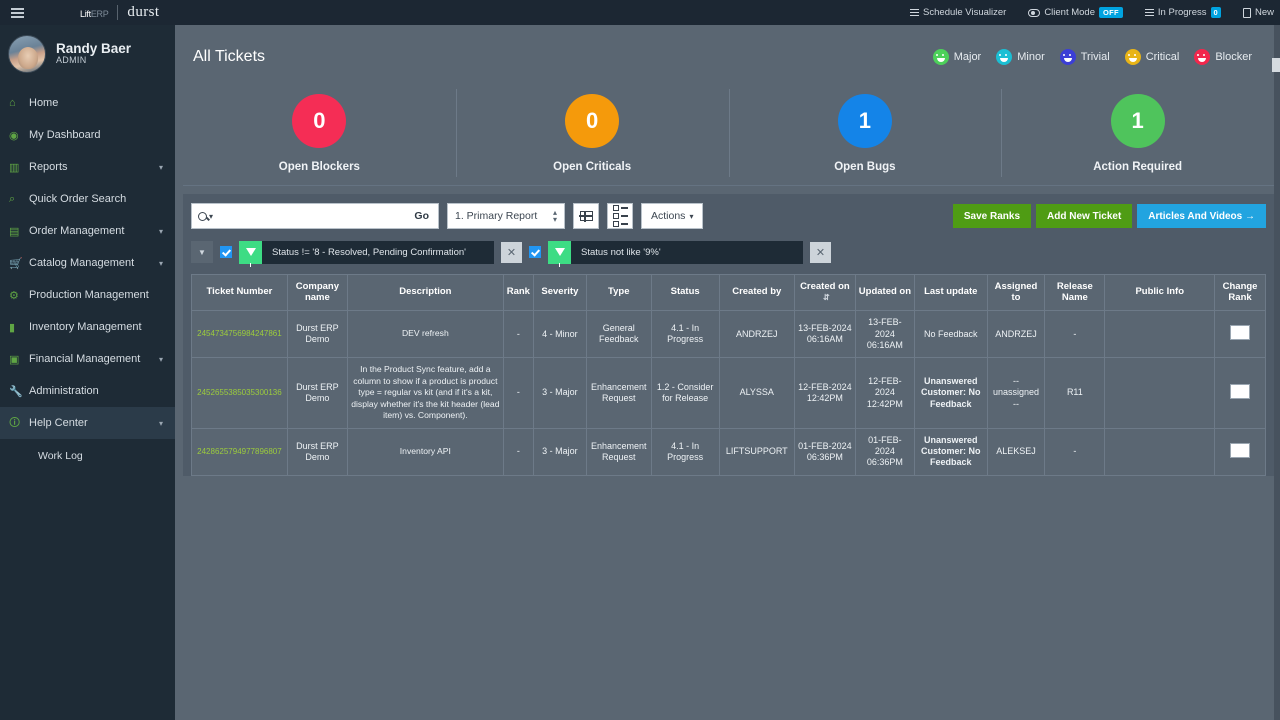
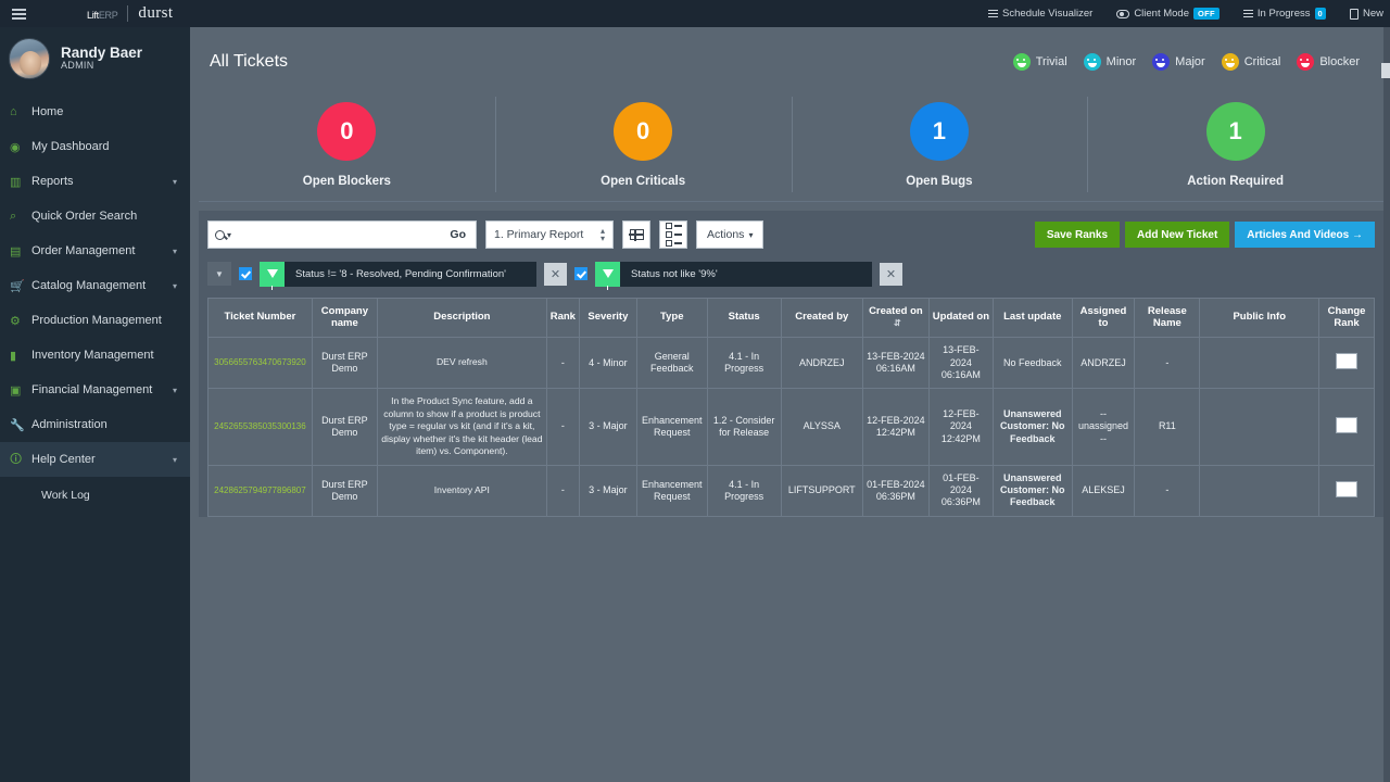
  LiftERP
  durst
  Schedule Visualizer
  Client Mode
  OFF
  In Progress
  0
  New
  Randy Baer
  ADMIN
  ⌂
  Home
  ◉
  My Dashboard
  ▥
  Reports
  ▾
  ⌕
  Quick Order Search
  ▤
  Order Management
  ▾
  🛒
  Catalog Management
  ▾
  ⚙
  Production Management
  ▮
  Inventory Management
  ▣
  Financial Management
  ▾
  🔧
  Administration
  🛈
  Help Center
  ▾
  Work Log
  All Tickets
- Major
+ Trivial
  Minor
- Trivial
+ Major
  Critical
  Blocker
  0
  Open Blockers
  0
  Open Criticals
  1
  Open Bugs
  1
  Action Required
  ▾
  Go
  1. Primary Report
  ▴
  ▾
  Actions
  ▾
  Save Ranks
  Add New Ticket
  Articles And Videos →
  ▼
  Status != '8 - Resolved, Pending Confirmation'
  ✕
  Status not like '9%'
  ✕
  Ticket Number	Company name	Description	Rank	Severity	Type	Status	Created by	Created on⇵	Updated on	Last update	Assigned to	Release Name	Public Info	Change Rank
- 2454734756984247861	Durst ERP Demo	DEV refresh	-	4 - Minor	General Feedback	4.1 - In Progress	ANDRZEJ	13-FEB-2024 06:16AM	13-FEB-2024 06:16AM	No Feedback	ANDRZEJ	-
+ 3056655763470673920	Durst ERP Demo	DEV refresh	-	4 - Minor	General Feedback	4.1 - In Progress	ANDRZEJ	13-FEB-2024 06:16AM	13-FEB-2024 06:16AM	No Feedback	ANDRZEJ	-
  2452655385035300136	Durst ERP Demo	In the Product Sync feature, add a column to show if a product is product type = regular vs kit (and if it's a kit, display whether it's the kit header (lead item) vs. Component).	-	3 - Major	Enhancement Request	1.2 - Consider for Release	ALYSSA	12-FEB-2024 12:42PM	12-FEB-2024 12:42PM	Unanswered Customer: No Feedback	-- unassigned --	R11
  2428625794977896807	Durst ERP Demo	Inventory API	-	3 - Major	Enhancement Request	4.1 - In Progress	LIFTSUPPORT	01-FEB-2024 06:36PM	01-FEB-2024 06:36PM	Unanswered Customer: No Feedback	ALEKSEJ	-
